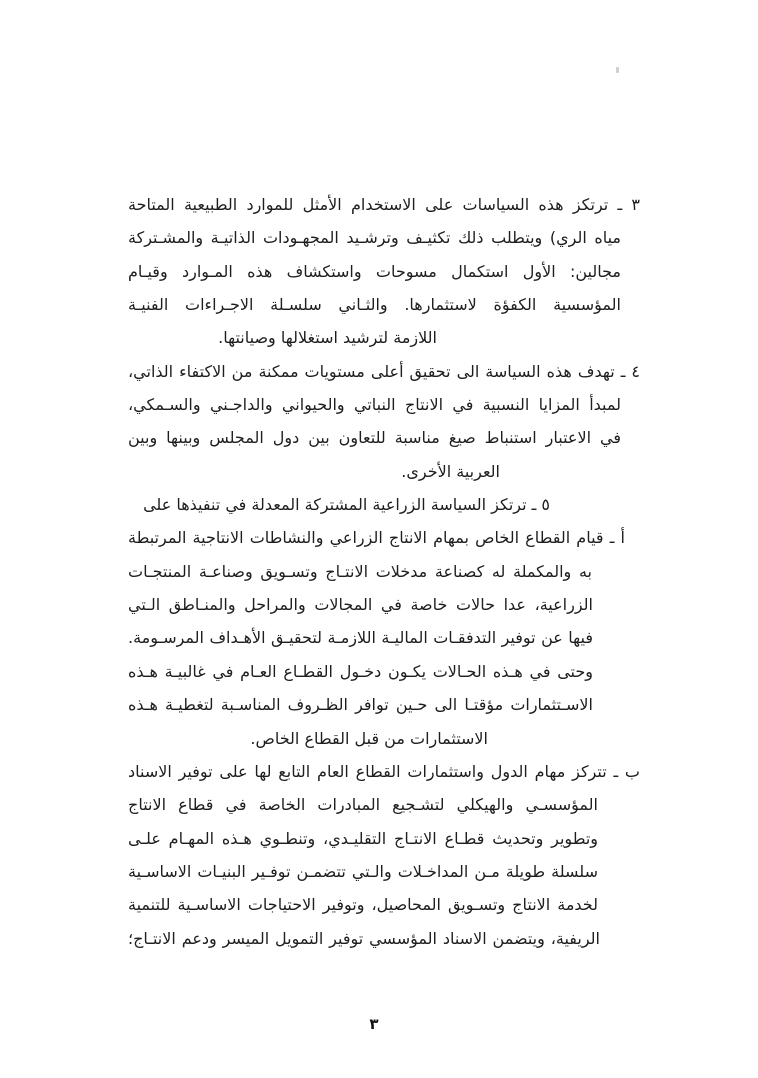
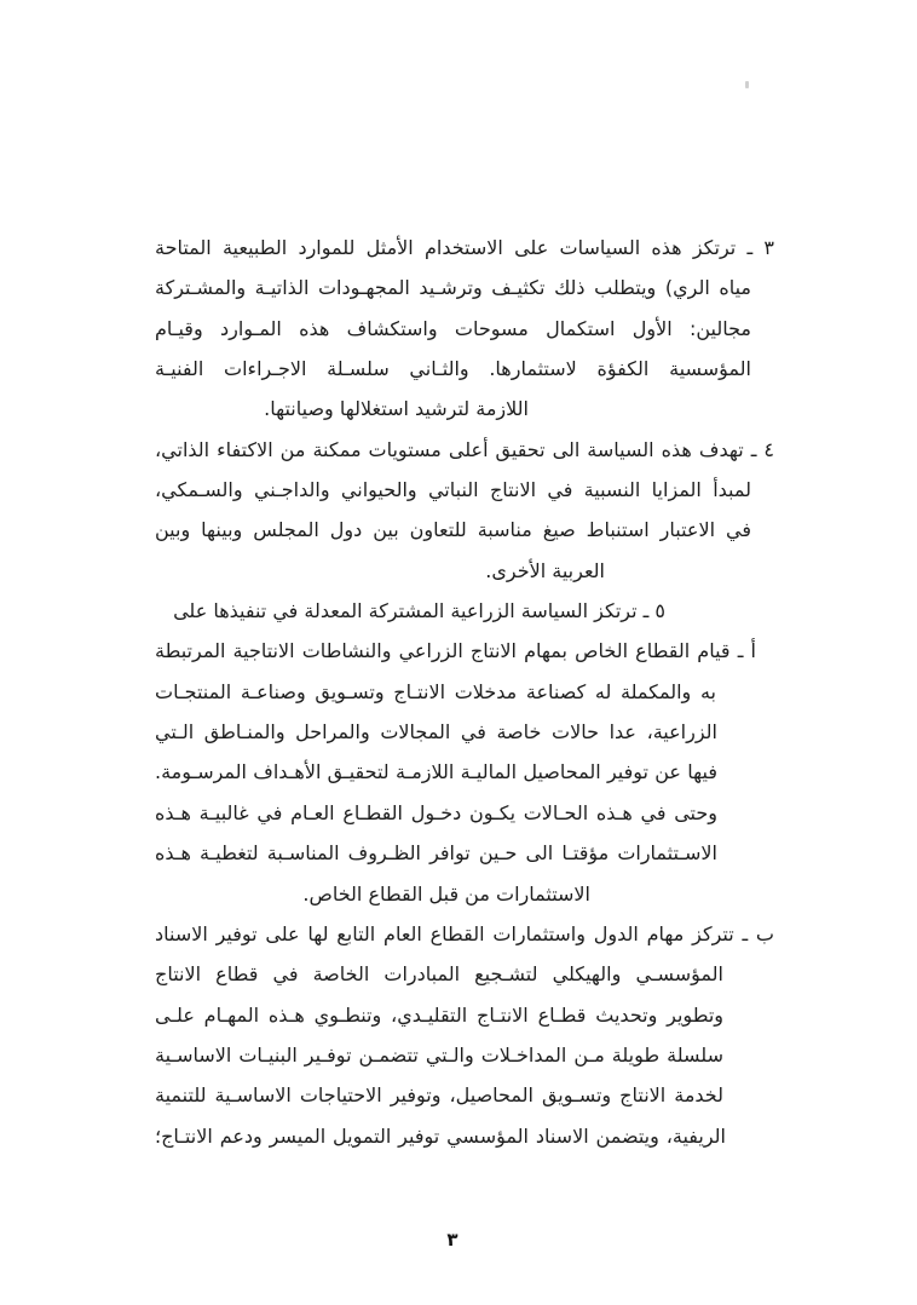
  ٣ ـ ترتكز هذه السياسات على الاستخدام الأمثل للموارد الطبيعية المتاحة
  مياه الري) ويتطلب ذلك تكثيـف وترشـيد المجهـودات الذاتيـة والمشـتركة
  مجالين: الأول استكمال مسوحات واستكشاف هذه المـوارد وقيـام
  المؤسسية الكفؤة لاستثمارها. والثـاني سلسـلة الاجـراءات الفنيـة
  اللازمة لترشيد استغلالها وصيانتها.
  ٤ ـ تهدف هذه السياسة الى تحقيق أعلى مستويات ممكنة من الاكتفاء الذاتي،
  لمبدأ المزايا النسبية في الانتاج النباتي والحيواني والداجـني والسـمكي،
  في الاعتبار استنباط صيغ مناسبة للتعاون بين دول المجلس وبينها وبين
  العربية الأخرى.
  ٥ ـ ترتكز السياسة الزراعية المشتركة المعدلة في تنفيذها على
  أ ـ قيام القطاع الخاص بمهام الانتاج الزراعي والنشاطات الانتاجية المرتبطة
  به والمكملة له كصناعة مدخلات الانتـاج وتسـويق وصناعـة المنتجـات
  الزراعية، عدا حالات خاصة في المجالات والمراحل والمنـاطق الـتي
- فيها عن توفير التدفقـات الماليـة اللازمـة لتحقيـق الأهـداف المرسـومة.
+ فيها عن توفير المحاصيل الماليـة اللازمـة لتحقيـق الأهـداف المرسـومة.
  وحتى في هـذه الحـالات يكـون دخـول القطـاع العـام في غالبيـة هـذه
  الاسـتثمارات مؤقتـا الى حـين توافر الظـروف المناسـبة لتغطيـة هـذه
  الاستثمارات من قبل القطاع الخاص.
  ب ـ تتركز مهام الدول واستثمارات القطاع العام التابع لها على توفير الاسناد
  المؤسسـي والهيكلي لتشـجيع المبادرات الخاصة في قطاع الانتاج
  وتطوير وتحديث قطـاع الانتـاج التقليـدي، وتنطـوي هـذه المهـام علـى
  سلسلة طويلة مـن المداخـلات والـتي تتضمـن توفـير البنيـات الاساسـية
  لخدمة الانتاج وتسـويق المحاصيل، وتوفير الاحتياجات الاساسـية للتنمية
  الريفية، ويتضمن الاسناد المؤسسي توفير التمويل الميسر ودعم الانتـاج؛
  ٣
